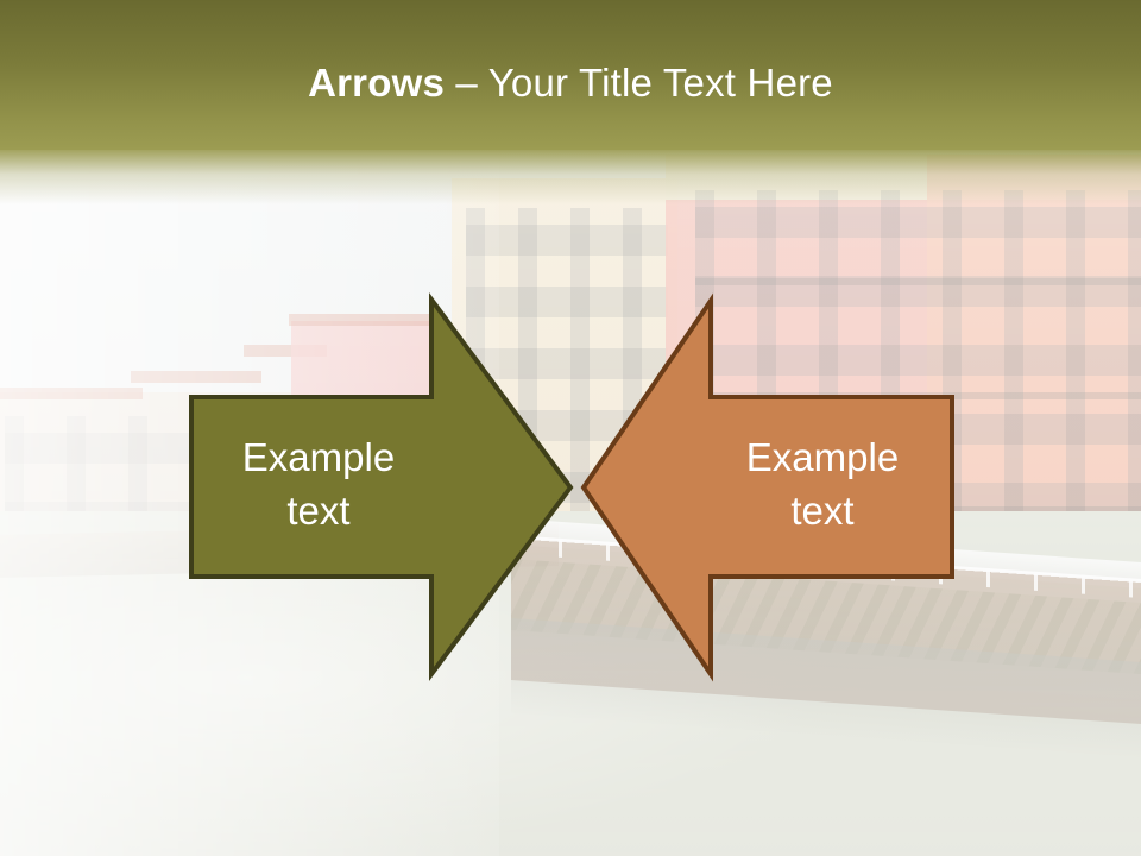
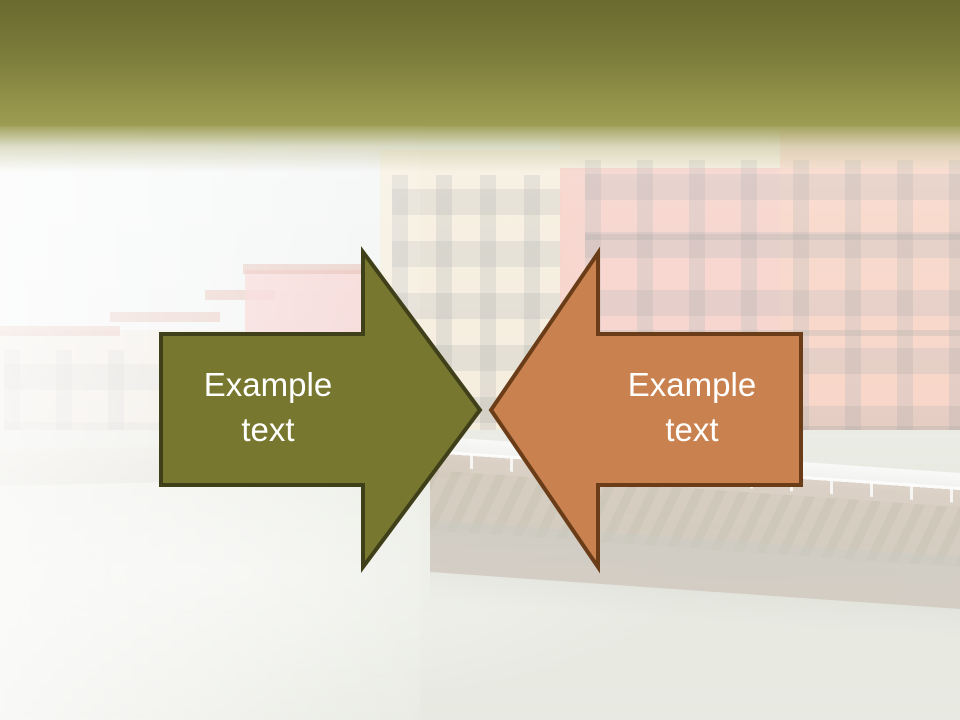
- Arrows – Your Title Text Here
  Example
  text
  Example
  text
